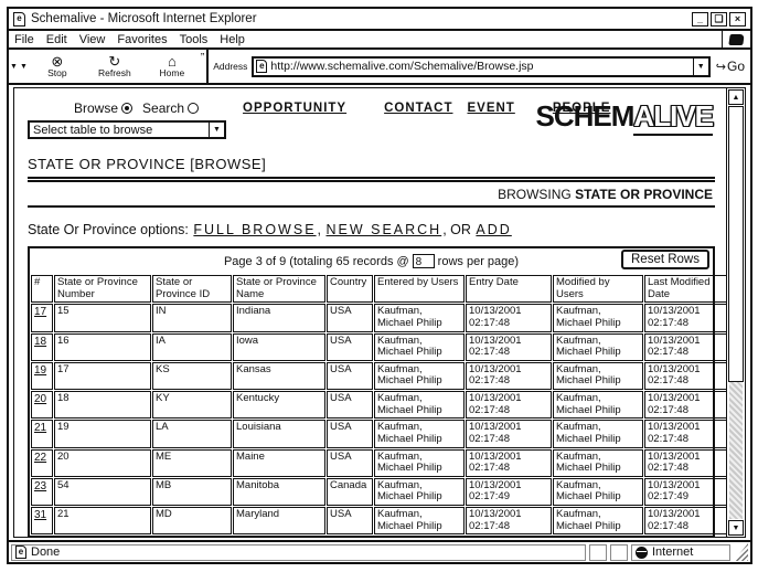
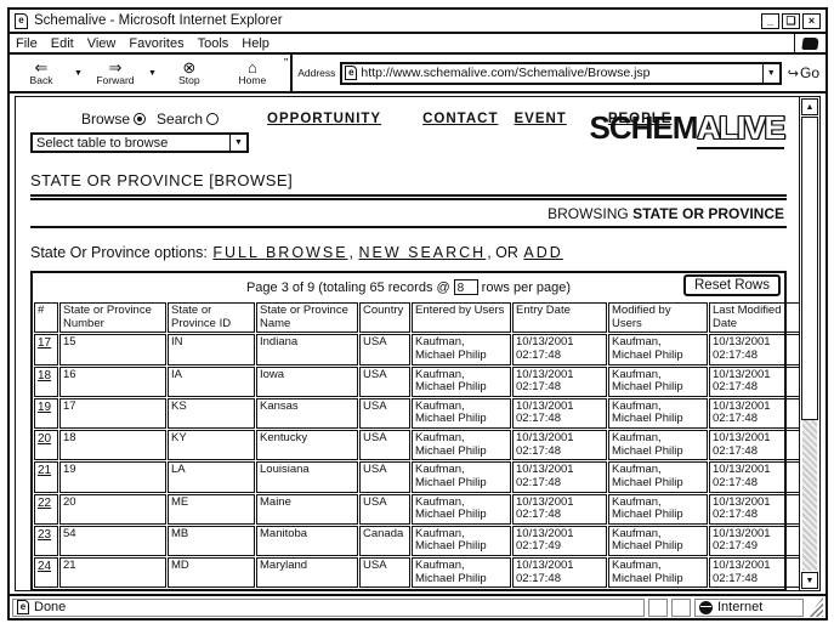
  e
  Schemalive - Microsoft Internet Explorer
  _
  ❏
  ×
  File
  Edit
  View
  Favorites
  Tools
  Help
+ ⇐
+ Back
+ ⇒
+ Forward
  ⊗
  Stop
- ↻
- Refresh
  ⌂
  Home
  ”
  Address
  e
  http://www.schemalive.com/Schemalive/Browse.jsp
  ↪
  Go
  Browse
  Search
  OPPORTUNITY
  CONTACT
  EVENT
  PEOPLE
  SCHEMALIVE
  Select table to browse
  STATE OR PROVINCE [BROWSE]
  BROWSING STATE OR PROVINCE
  State Or Province options: FULL BROWSE, NEW SEARCH, OR ADD
  Page 3 of 9 (totaling 65 records @
  8
  rows per page)
  Reset Rows
  #	State or Province Number	State or Province ID	State or Province Name	Country	Entered by Users	Entry Date	Modified by Users	Last Modified Date
  17	15	IN	Indiana	USA	Kaufman, Michael Philip	10/13/2001 02:17:48	Kaufman, Michael Philip	10/13/2001 02:17:48
  18	16	IA	Iowa	USA	Kaufman, Michael Philip	10/13/2001 02:17:48	Kaufman, Michael Philip	10/13/2001 02:17:48
  19	17	KS	Kansas	USA	Kaufman, Michael Philip	10/13/2001 02:17:48	Kaufman, Michael Philip	10/13/2001 02:17:48
  20	18	KY	Kentucky	USA	Kaufman, Michael Philip	10/13/2001 02:17:48	Kaufman, Michael Philip	10/13/2001 02:17:48
  21	19	LA	Louisiana	USA	Kaufman, Michael Philip	10/13/2001 02:17:48	Kaufman, Michael Philip	10/13/2001 02:17:48
  22	20	ME	Maine	USA	Kaufman, Michael Philip	10/13/2001 02:17:48	Kaufman, Michael Philip	10/13/2001 02:17:48
  23	54	MB	Manitoba	Canada	Kaufman, Michael Philip	10/13/2001 02:17:49	Kaufman, Michael Philip	10/13/2001 02:17:49
- 31	21	MD	Maryland	USA	Kaufman, Michael Philip	10/13/2001 02:17:48	Kaufman, Michael Philip	10/13/2001 02:17:48
+ 24	21	MD	Maryland	USA	Kaufman, Michael Philip	10/13/2001 02:17:48	Kaufman, Michael Philip	10/13/2001 02:17:48
  e
  Done
  Internet
